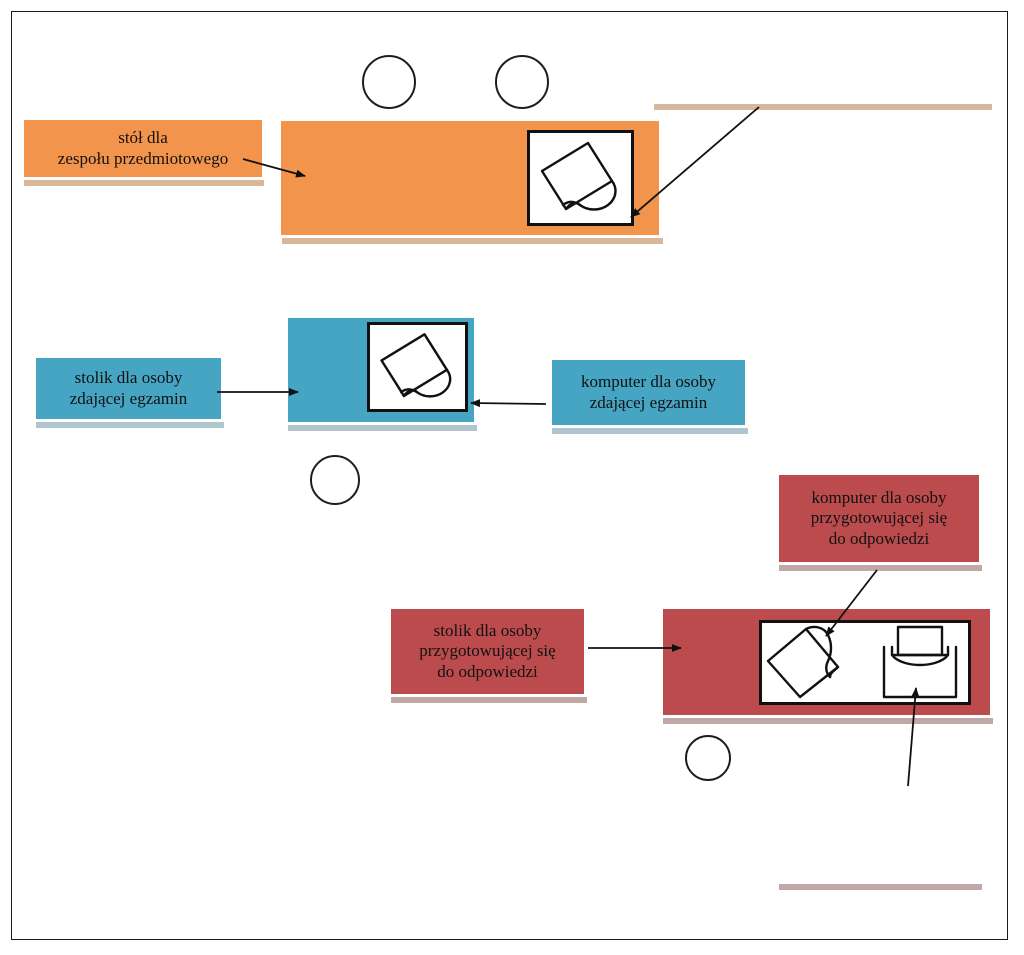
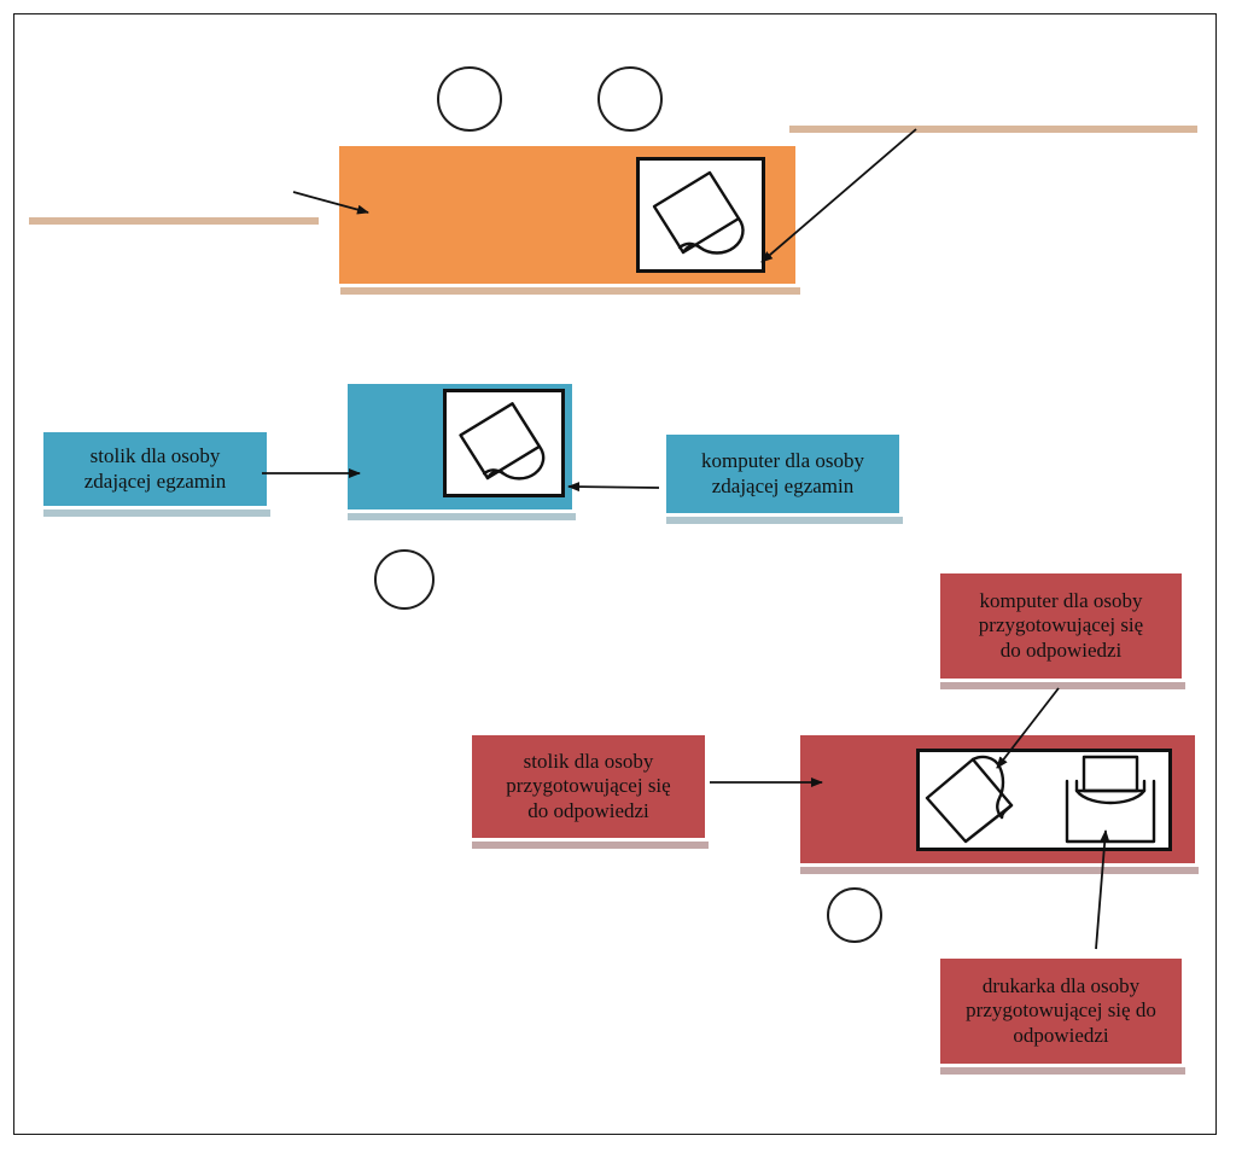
- stół dla
- zespołu przedmiotowego
  stolik dla osoby
  zdającej egzamin
  komputer dla osoby
  zdającej egzamin
  stolik dla osoby
  przygotowującej się
  do odpowiedzi
  komputer dla osoby
  przygotowującej się
  do odpowiedzi
+ drukarka dla osoby
+ przygotowującej się do
+ odpowiedzi
